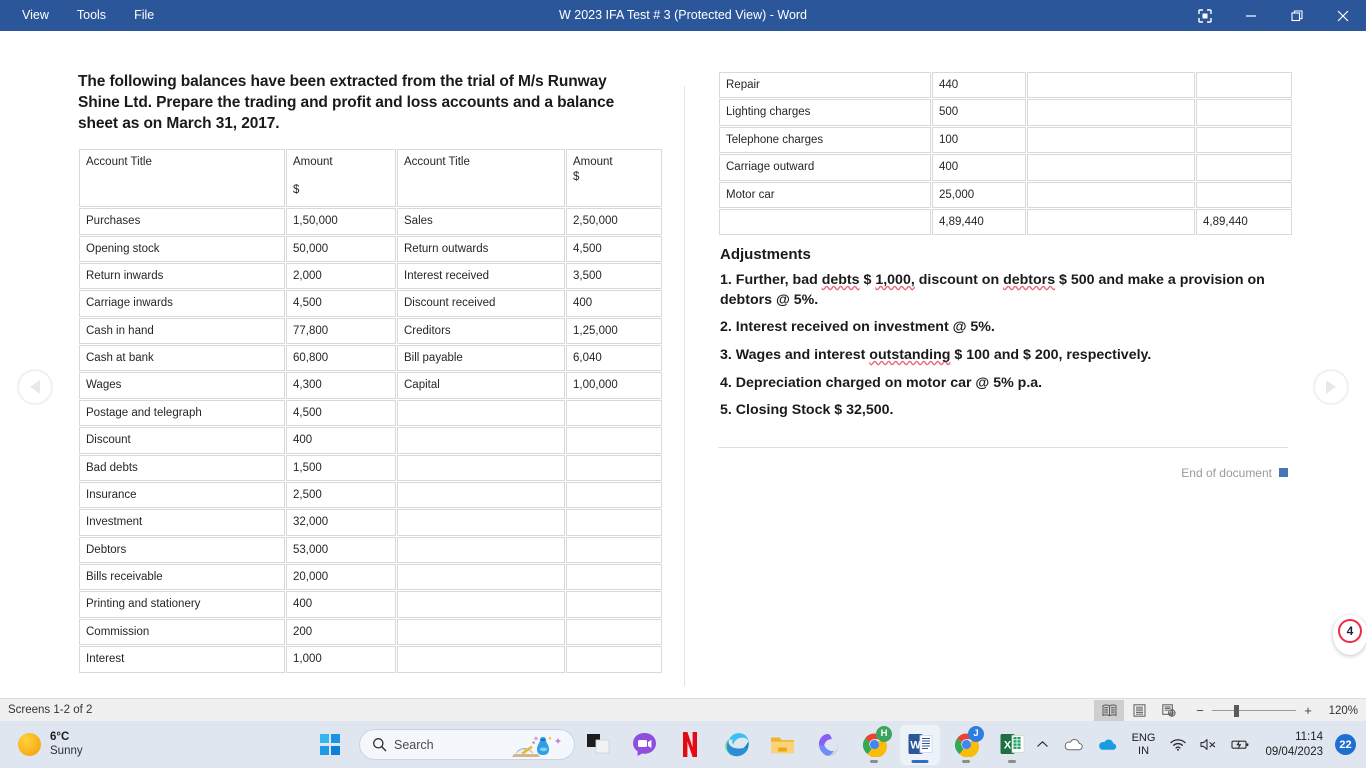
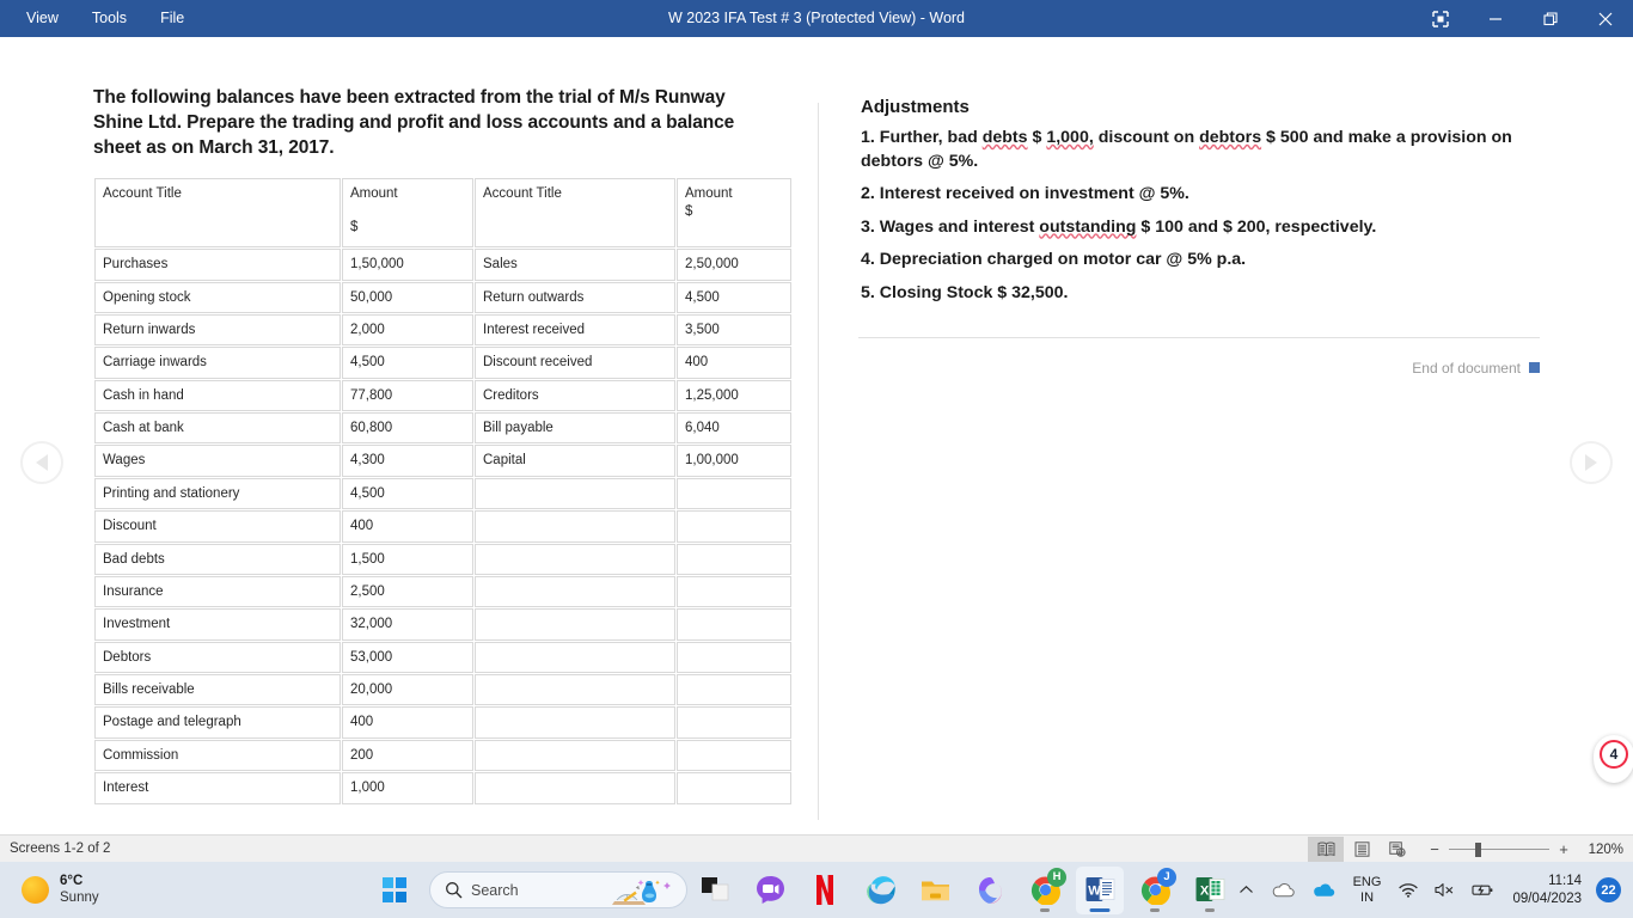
  View
  Tools
  File
  W 2023 IFA Test # 3 (Protected View) - Word
  The following balances have been extracted from the trial of M/s Runway Shine Ltd. Prepare the trading and profit and loss accounts and a balance sheet as on March 31, 2017.
  Account Title	Amount $	Account Title	Amount $
  Purchases	1,50,000	Sales	2,50,000
  Opening stock	50,000	Return outwards	4,500
  Return inwards	2,000	Interest received	3,500
  Carriage inwards	4,500	Discount received	400
  Cash in hand	77,800	Creditors	1,25,000
  Cash at bank	60,800	Bill payable	6,040
  Wages	4,300	Capital	1,00,000
- Postage and telegraph	4,500
+ Printing and stationery	4,500
  Discount	400
  Bad debts	1,500
  Insurance	2,500
  Investment	32,000
  Debtors	53,000
  Bills receivable	20,000
- Printing and stationery	400
+ Postage and telegraph	400
  Commission	200
  Interest	1,000
- Repair	440
- Lighting charges	500
- Telephone charges	100
- Carriage outward	400
- Motor car	25,000
- 	4,89,440		4,89,440
  Adjustments
  1. Further, bad debts $ 1,000, discount on debtors $ 500 and make a provision on debtors @ 5%.
  2. Interest received on investment @ 5%.
  3. Wages and interest outstanding $ 100 and $ 200, respectively.
  4. Depreciation charged on motor car @ 5% p.a.
  5. Closing Stock $ 32,500.
  End of document
  Screens 1-2 of 2
  −
  +
  120%
  6°C
  Sunny
  Search
  H
  W
  J
  X
  ENG
  IN
  11:14
  09/04/2023
  22
  4
